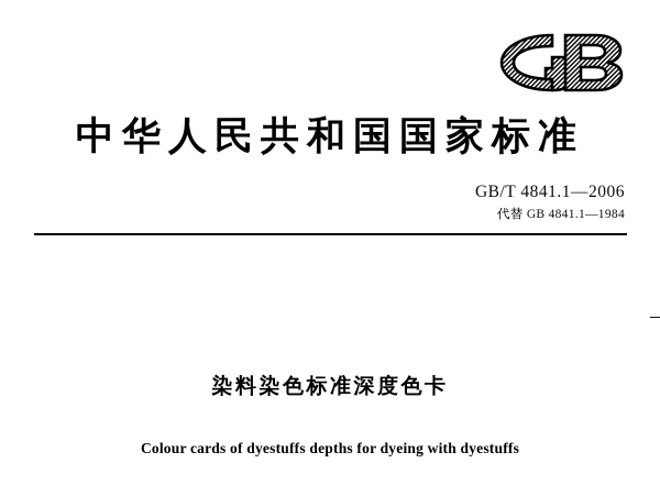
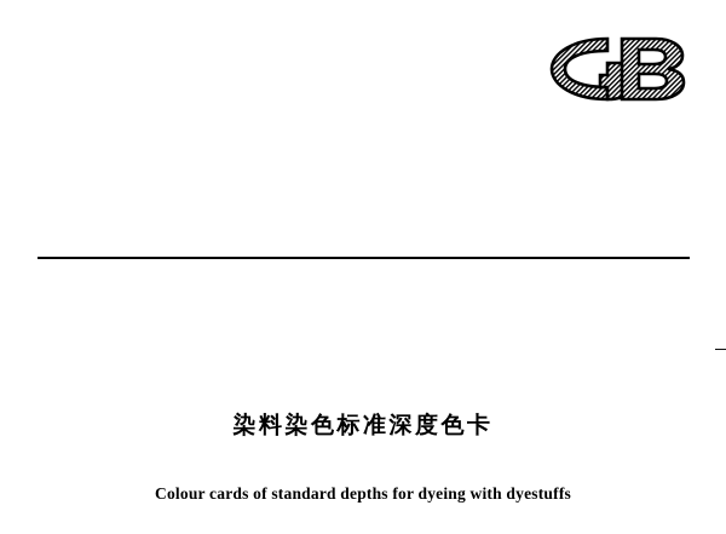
- 中华人民共和国国家标准
- GB/T 4841.1—2006
- 代替 GB 4841.1—1984
  染料染色标准深度色卡
- Colour cards of dyestuffs depths for dyeing with dyestuffs
+ Colour cards of standard depths for dyeing with dyestuffs
